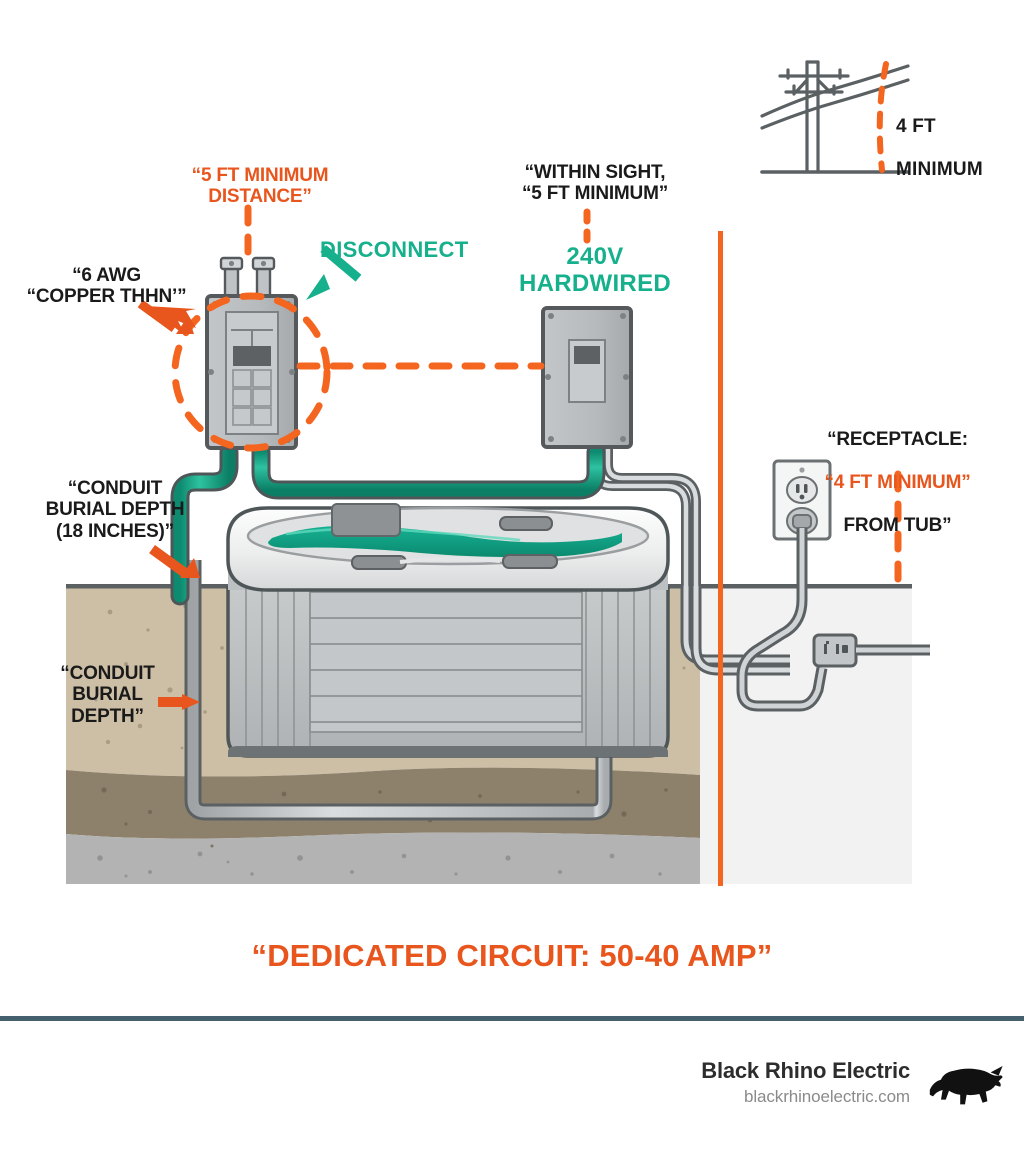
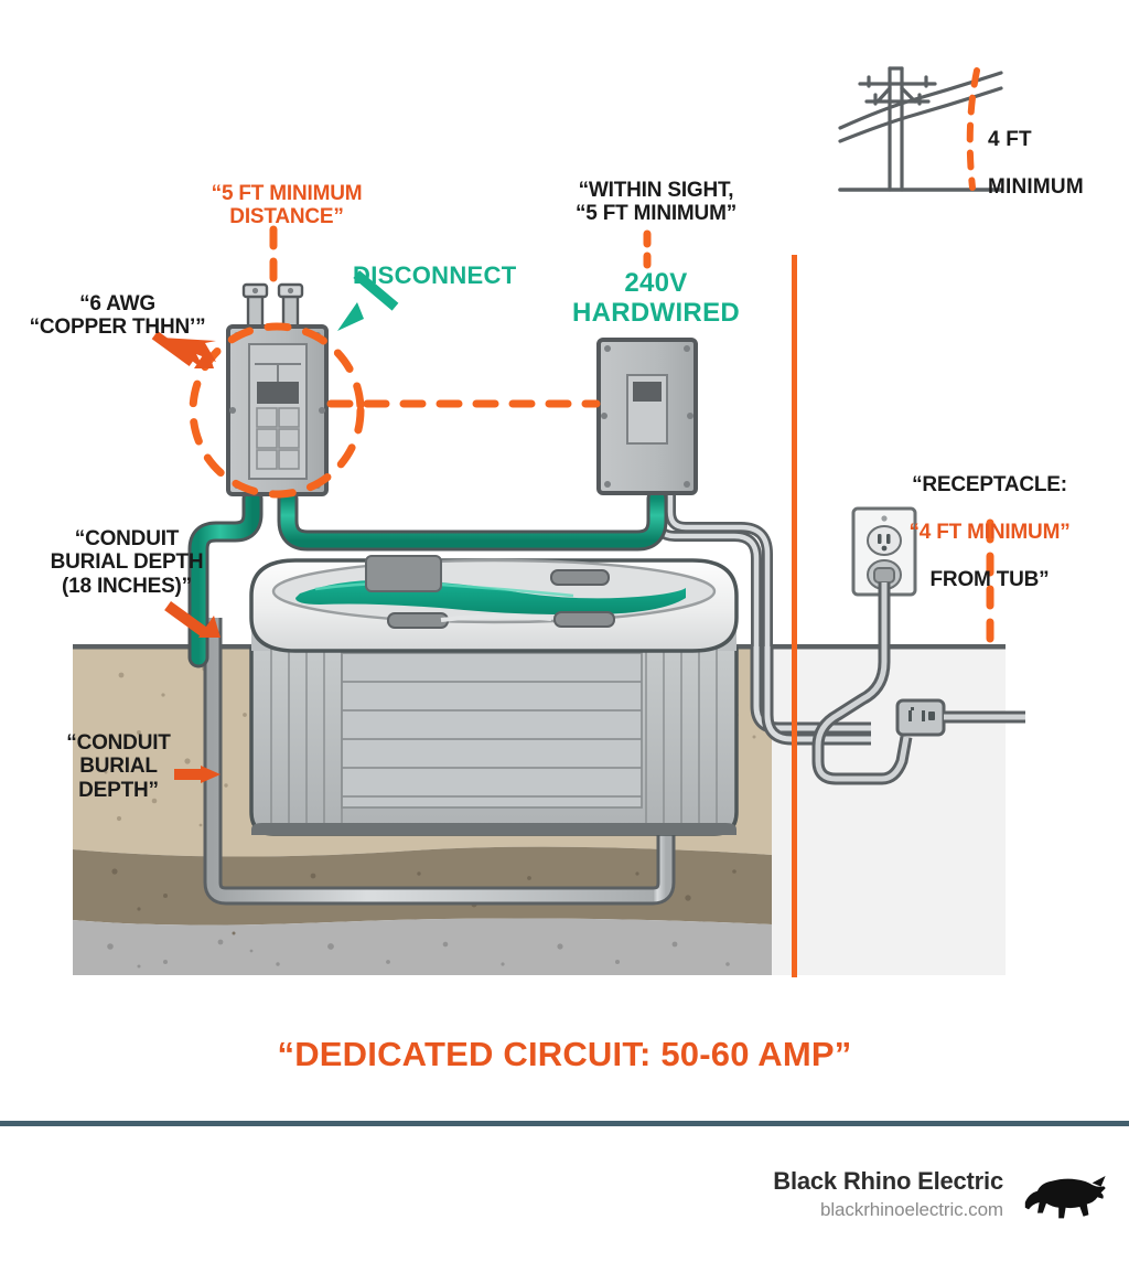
  4 FT
  MINIMUM
  “5 FT MINIMUM
  DISTANCE”
  “6 AWG
  “COPPER THHN’”
  DISCONNECT
  “WITHIN SIGHT,
  “5 FT MINIMUM”
  240V
  HARDWIRED
  “RECEPTACLE:
  “4 FT MINIMUM”
  FROM TUB”
  “CONDUIT
  BURIAL DEPTH
  (18 INCHES)”
  “CONDUIT
  BURIAL
  DEPTH”
- “DEDICATED CIRCUIT: 50-40 AMP”
+ “DEDICATED CIRCUIT: 50-60 AMP”
  Black Rhino Electric
  blackrhinoelectric.com
